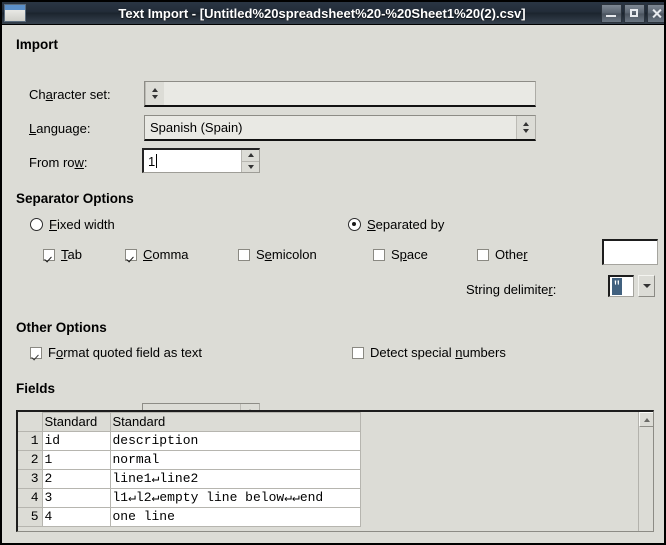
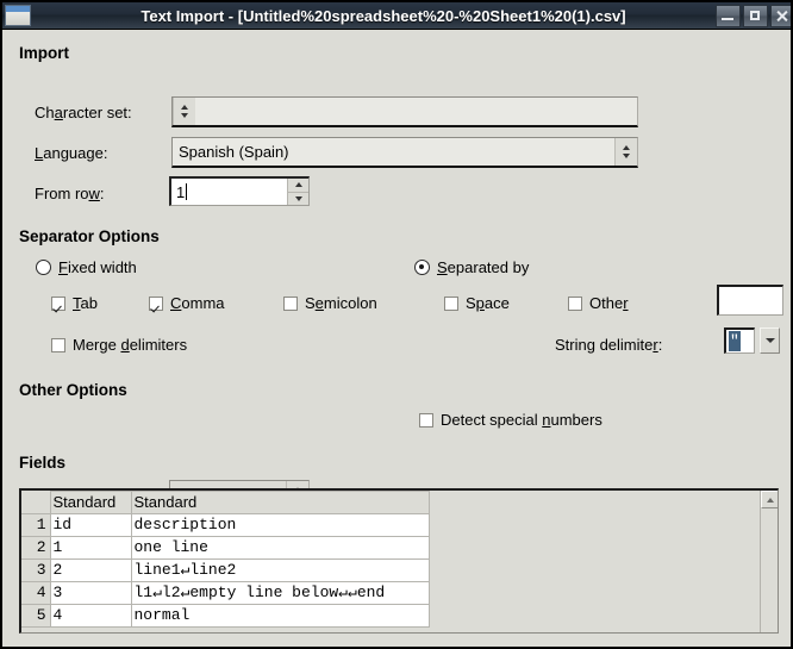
- Text Import - [Untitled%20spreadsheet%20-%20Sheet1%20(2).csv]
+ Text Import - [Untitled%20spreadsheet%20-%20Sheet1%20(1).csv]
  Import
  Character set:
  Language:
  Spanish (Spain)
  From row:
  1
  Separator Options
  Fixed width
  Separated by
  Tab
  Comma
  Semicolon
  Space
  Other
+ Merge delimiters
  String delimiter:
  "
  Other Options
- Format quoted field as text
  Detect special numbers
  Fields
  	Standard	Standard
  1	id	description
- 2	1	normal
+ 2	1	one line
  3	2	line1↵line2
  4	3	l1↵l2↵empty line below↵↵end
- 5	4	one line
+ 5	4	normal
